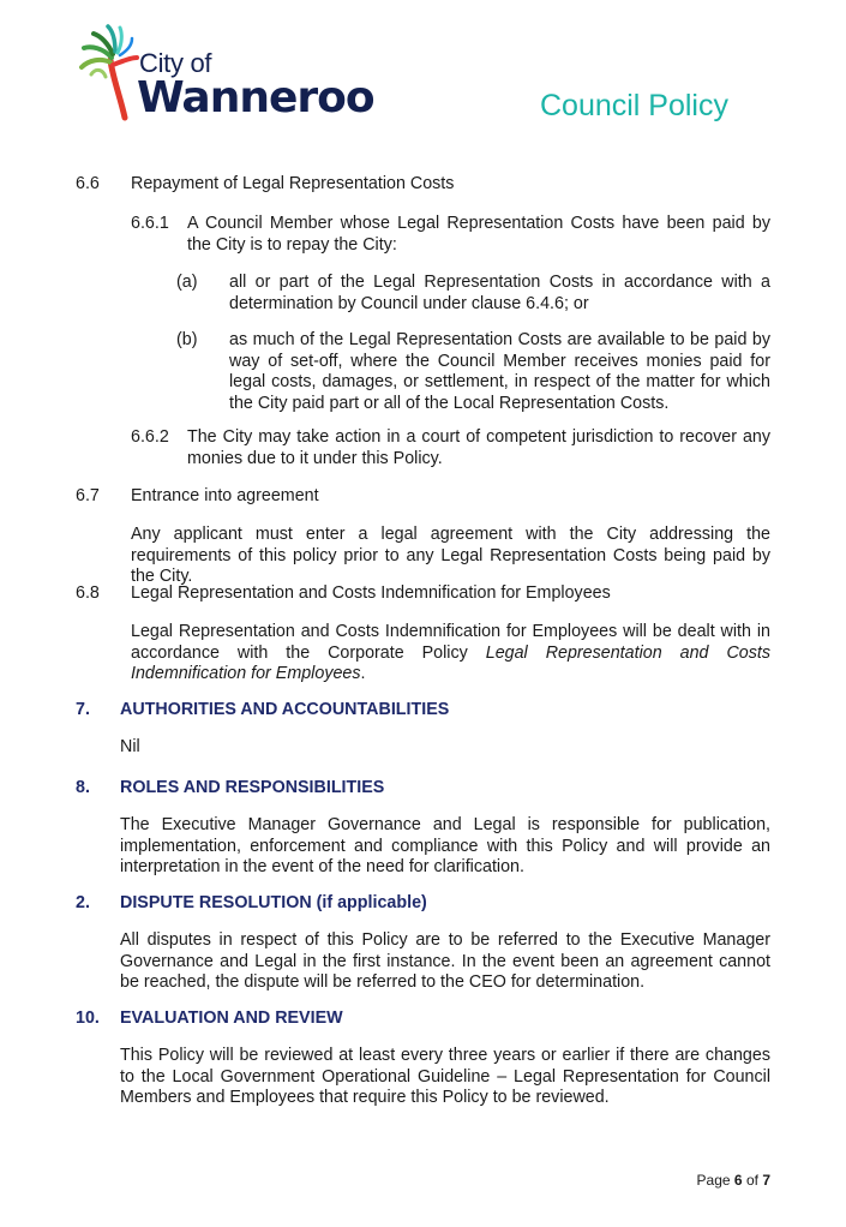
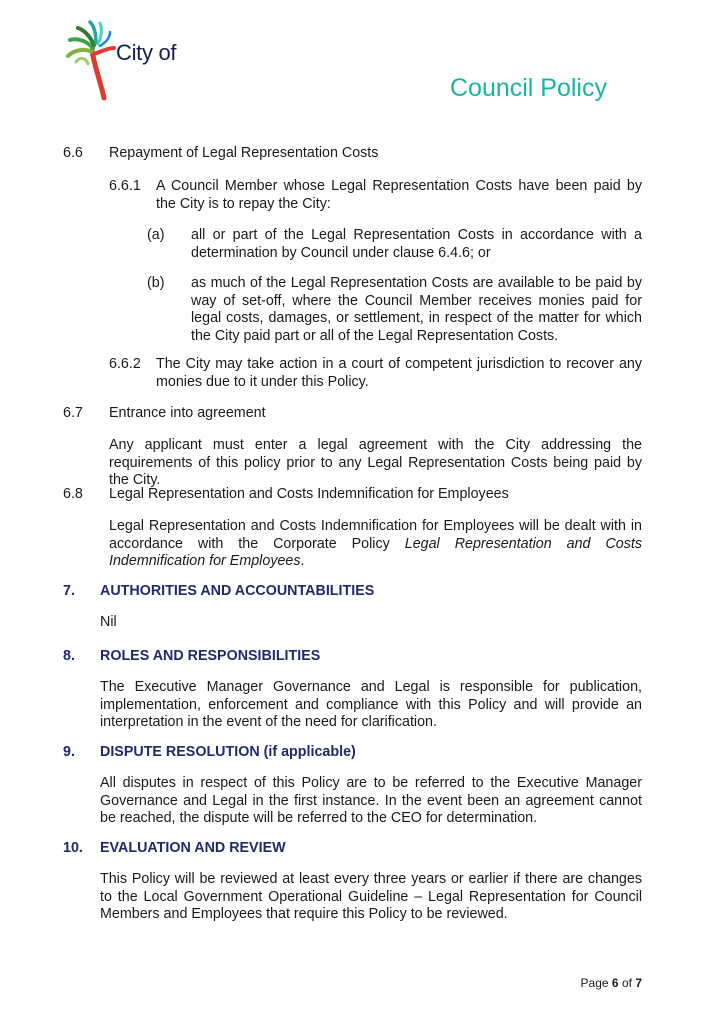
  City of
- Wanneroo
  Council Policy
  6.6
  Repayment of Legal Representation Costs
  6.6.1
  A Council Member whose Legal Representation Costs have been paid by the City is to repay the City:
  (a)
  all or part of the Legal Representation Costs in accordance with a determination by Council under clause 6.4.6; or
  (b)
- as much of the Legal Representation Costs are available to be paid by way of set-off, where the Council Member receives monies paid for legal costs, damages, or settlement, in respect of the matter for which the City paid part or all of the Local Representation Costs.
+ as much of the Legal Representation Costs are available to be paid by way of set-off, where the Council Member receives monies paid for legal costs, damages, or settlement, in respect of the matter for which the City paid part or all of the Legal Representation Costs.
  6.6.2
  The City may take action in a court of competent jurisdiction to recover any monies due to it under this Policy.
  6.7
  Entrance into agreement
  Any applicant must enter a legal agreement with the City addressing the requirements of this policy prior to any Legal Representation Costs being paid by the City.
  6.8
  Legal Representation and Costs Indemnification for Employees
  Legal Representation and Costs Indemnification for Employees will be dealt with in accordance with the Corporate Policy Legal Representation and Costs Indemnification for Employees.
  7.
  AUTHORITIES AND ACCOUNTABILITIES
  Nil
  8.
  ROLES AND RESPONSIBILITIES
  The Executive Manager Governance and Legal is responsible for publication, implementation, enforcement and compliance with this Policy and will provide an interpretation in the event of the need for clarification.
- 2.
+ 9.
  DISPUTE RESOLUTION (if applicable)
  All disputes in respect of this Policy are to be referred to the Executive Manager Governance and Legal in the first instance. In the event been an agreement cannot be reached, the dispute will be referred to the CEO for determination.
  10.
  EVALUATION AND REVIEW
  This Policy will be reviewed at least every three years or earlier if there are changes to the Local Government Operational Guideline – Legal Representation for Council Members and Employees that require this Policy to be reviewed.
  Page 6 of 7
